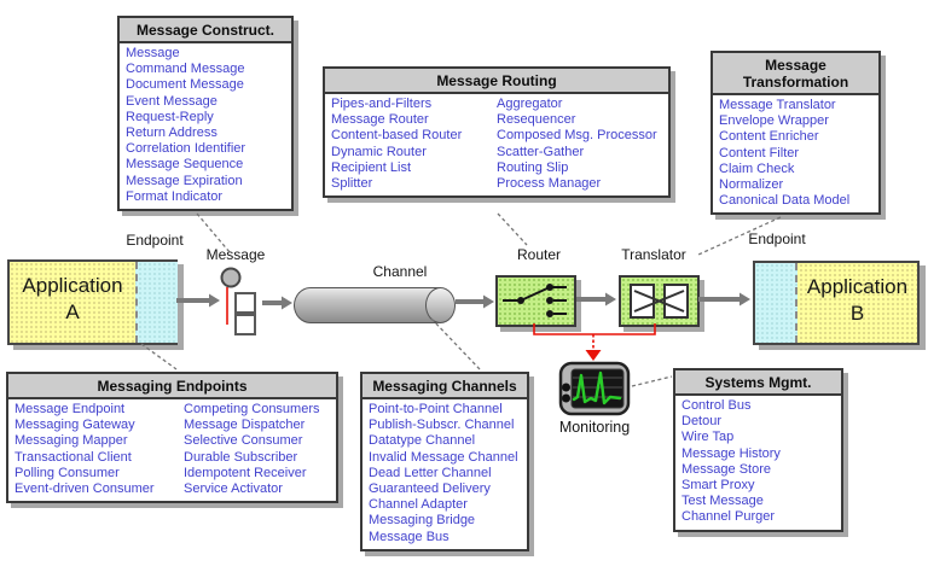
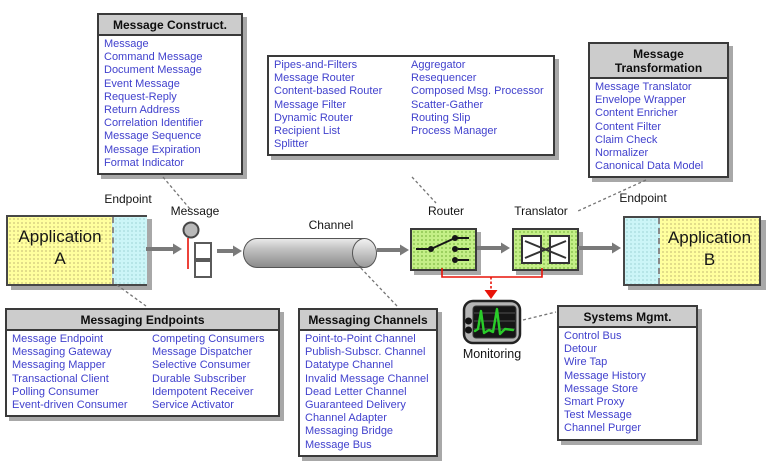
  Message Construct.
  Message
  Command Message
  Document Message
  Event Message
  Request-Reply
  Return Address
  Correlation Identifier
  Message Sequence
  Message Expiration
  Format Indicator
- Message Routing
  Pipes-and-Filters
  Message Router
  Content-based Router
+ Message Filter
  Dynamic Router
  Recipient List
  Splitter
  Aggregator
  Resequencer
  Composed Msg. Processor
  Scatter-Gather
  Routing Slip
  Process Manager
  Message
  Transformation
  Message Translator
  Envelope Wrapper
  Content Enricher
  Content Filter
  Claim Check
  Normalizer
  Canonical Data Model
  Messaging Endpoints
  Message Endpoint
  Messaging Gateway
  Messaging Mapper
  Transactional Client
  Polling Consumer
  Event-driven Consumer
  Competing Consumers
  Message Dispatcher
  Selective Consumer
  Durable Subscriber
  Idempotent Receiver
  Service Activator
  Messaging Channels
  Point-to-Point Channel
  Publish-Subscr. Channel
  Datatype Channel
  Invalid Message Channel
  Dead Letter Channel
  Guaranteed Delivery
  Channel Adapter
  Messaging Bridge
  Message Bus
  Systems Mgmt.
  Control Bus
  Detour
  Wire Tap
  Message History
  Message Store
  Smart Proxy
  Test Message
  Channel Purger
  Endpoint
  Message
  Channel
  Router
  Translator
  Endpoint
  Monitoring
  Application
  A
  Application
  B
